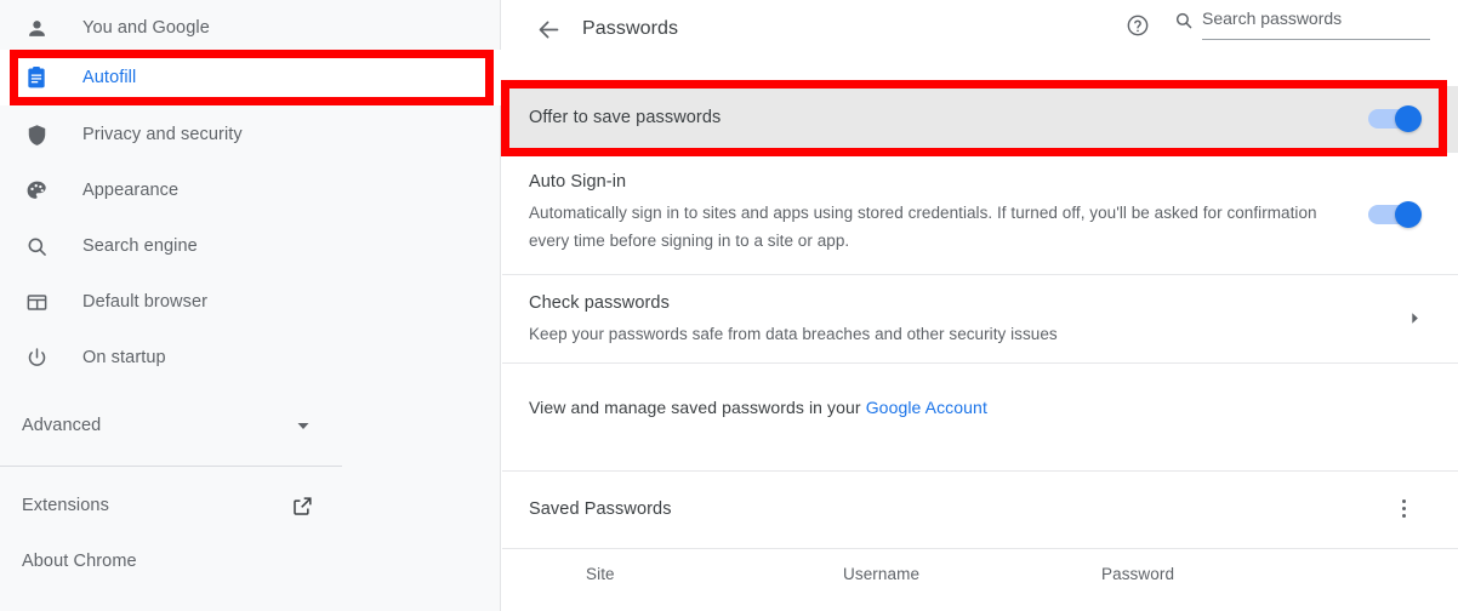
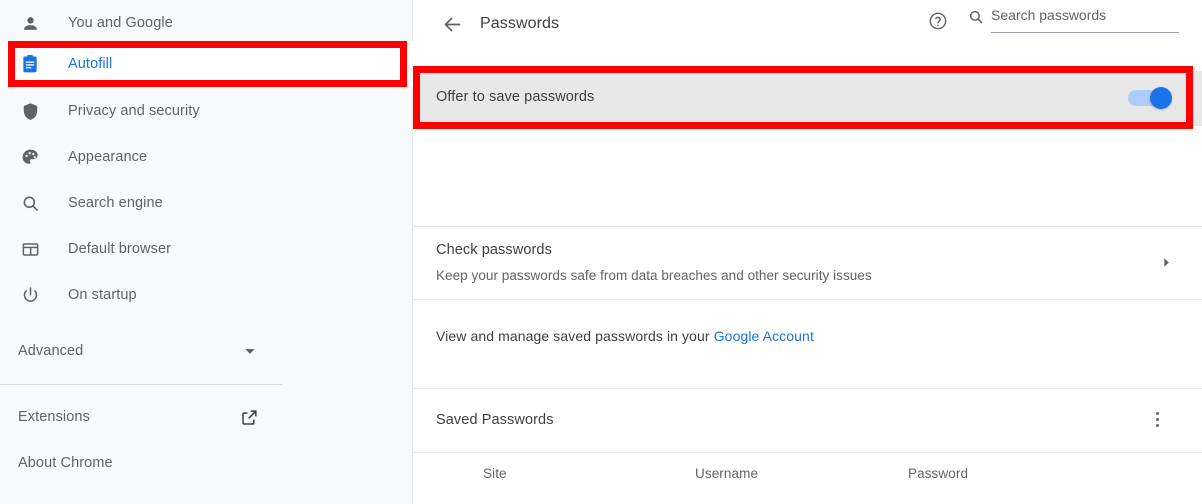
  You and Google
  Autofill
  Privacy and security
  Appearance
  Search engine
  Default browser
  On startup
  Advanced
  Extensions
  About Chrome
  Passwords
  Search passwords
  Offer to save passwords
- Auto Sign-in
- Automatically sign in to sites and apps using stored credentials. If turned off, you'll be asked for confirmation every time before signing in to a site or app.
  Check passwords
  Keep your passwords safe from data breaches and other security issues
  View and manage saved passwords in your Google Account
  Saved Passwords
  Site
  Username
  Password
